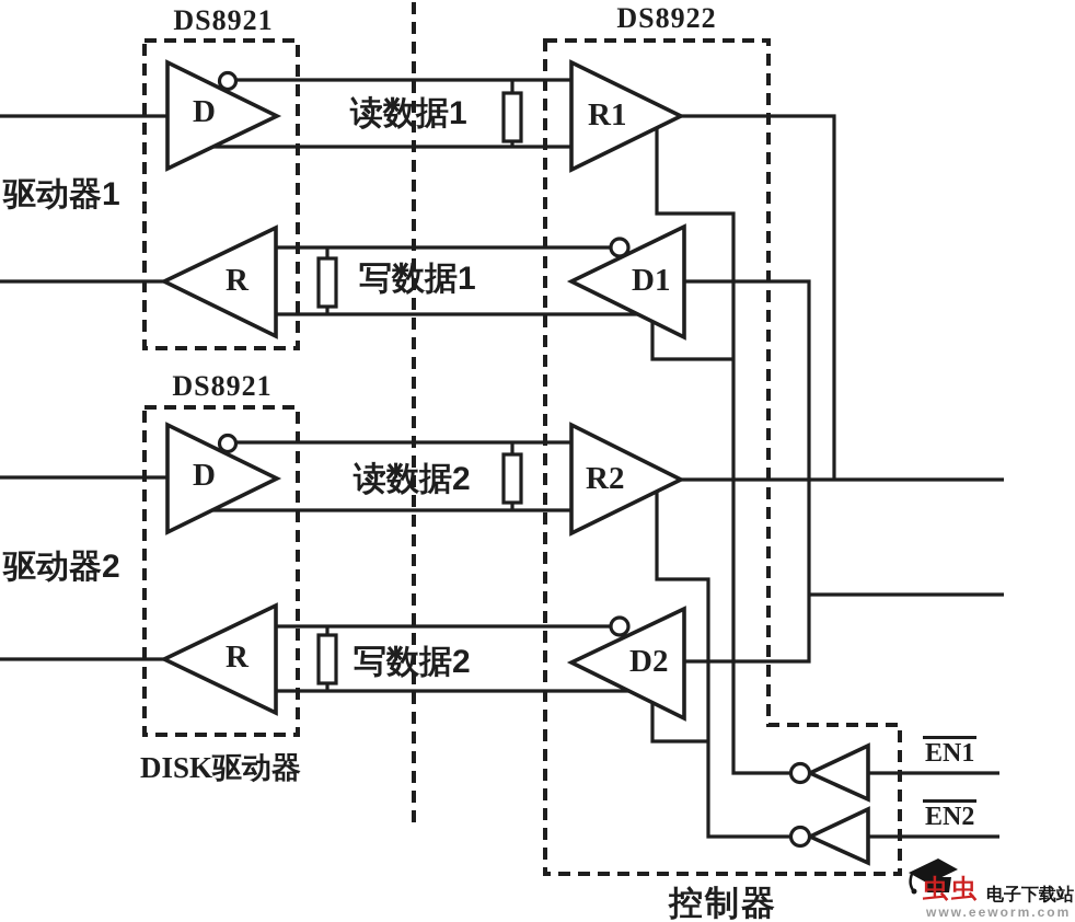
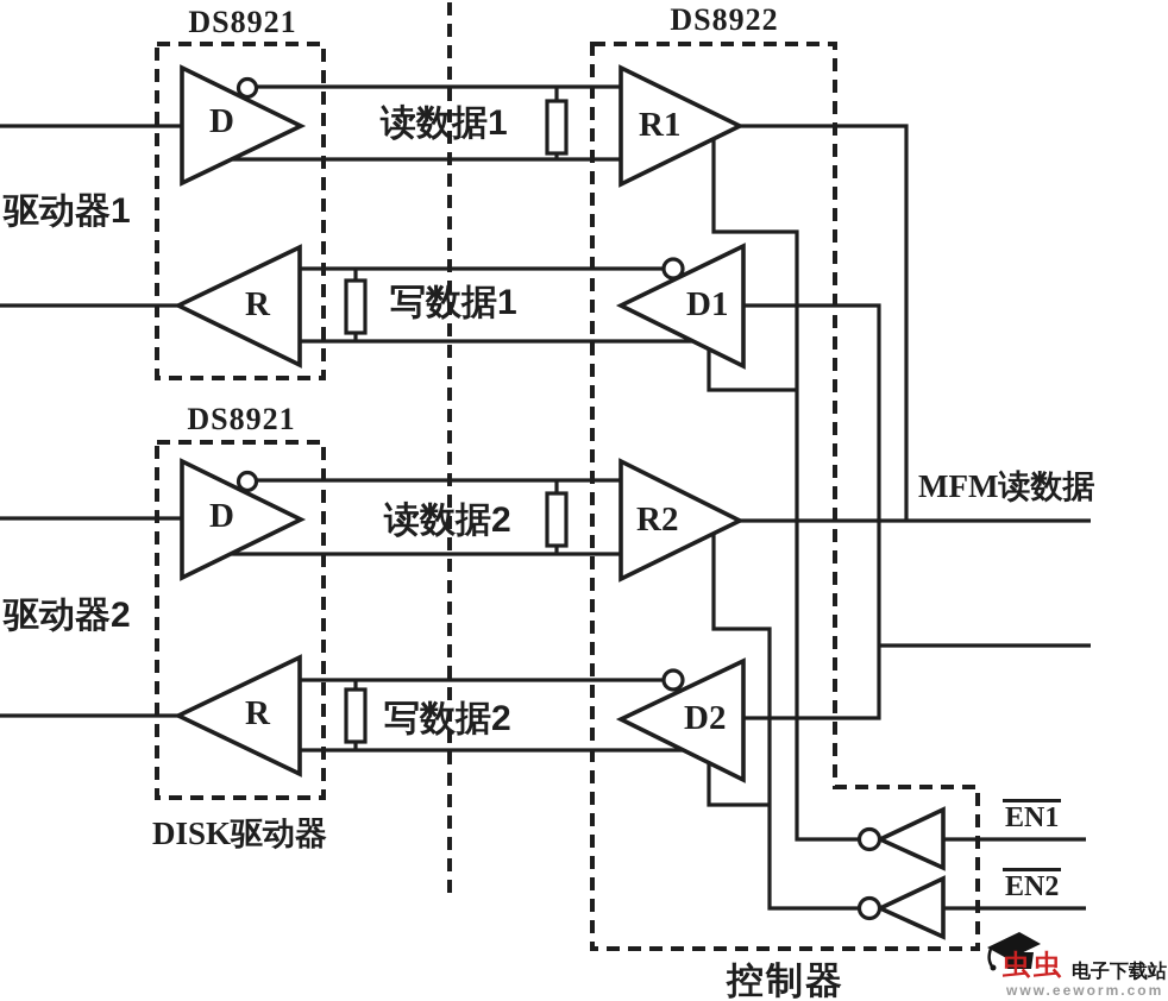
  DS8921
  DS8922
  DS8921
  驱动器1
  驱动器2
  DISK驱动器
  控制器
  读数据1
  写数据1
  读数据2
  写数据2
+ MFM读数据
  EN1
  EN2
  D
  R1
  R
  D1
  D
  R2
  R
  D2
  虫虫
  电子下载站
  www.eeworm.com
